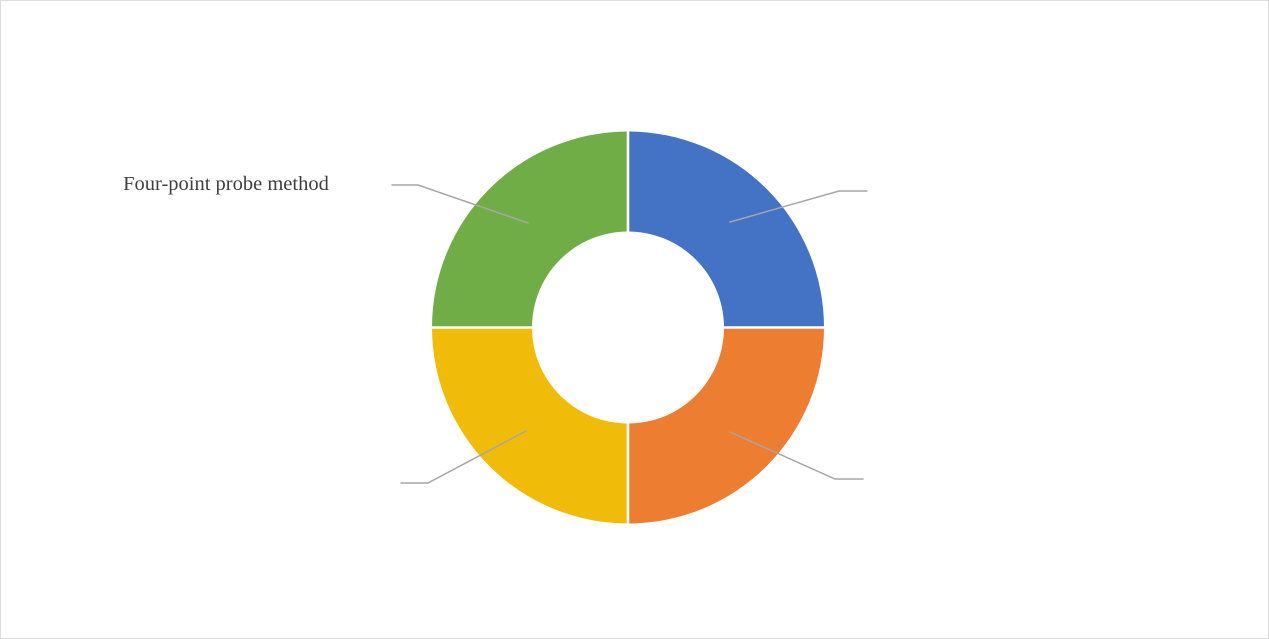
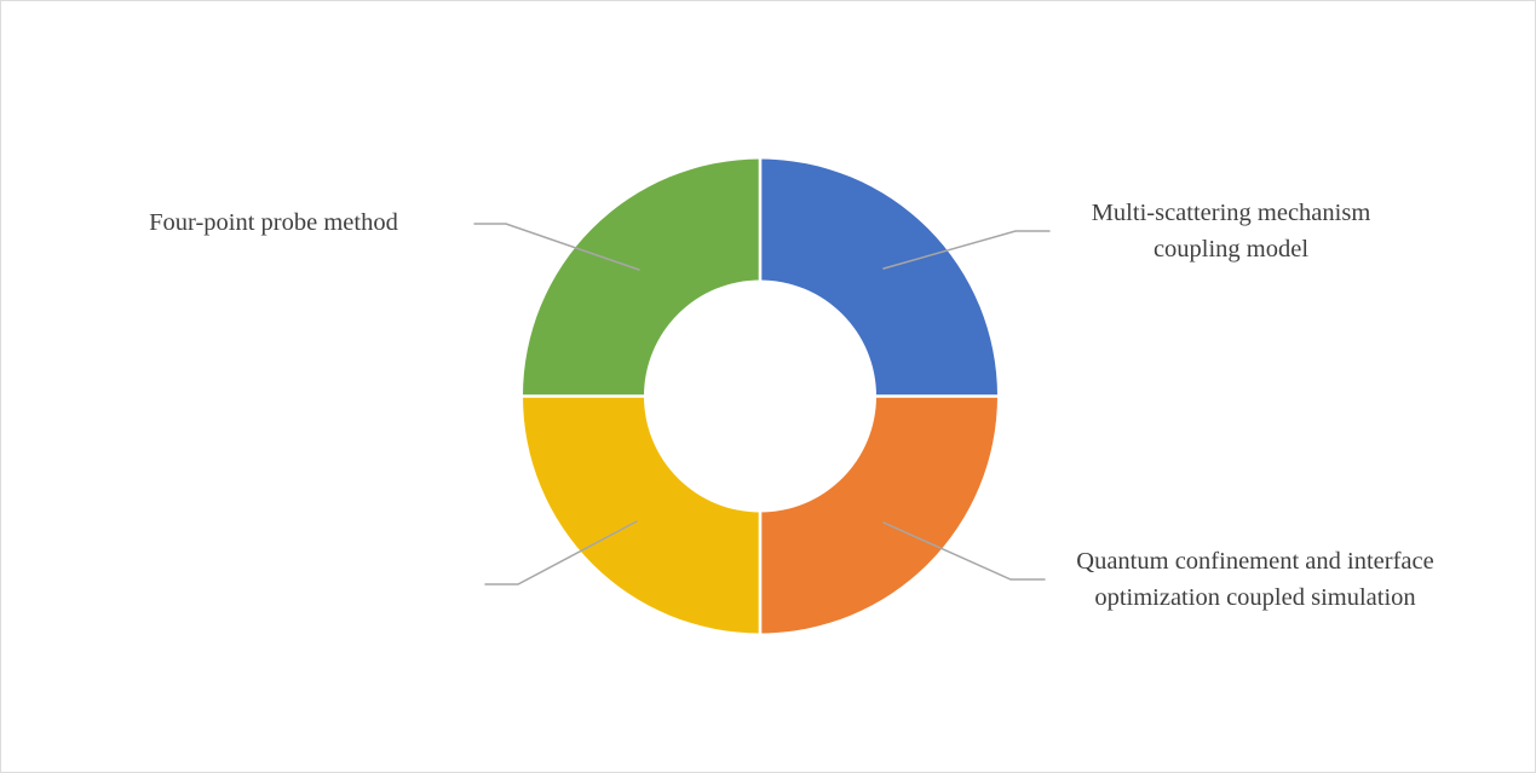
+ Multi-scattering mechanism
+ coupling model
+ Quantum confinement and interface
+ optimization coupled simulation
  Four-point probe method
